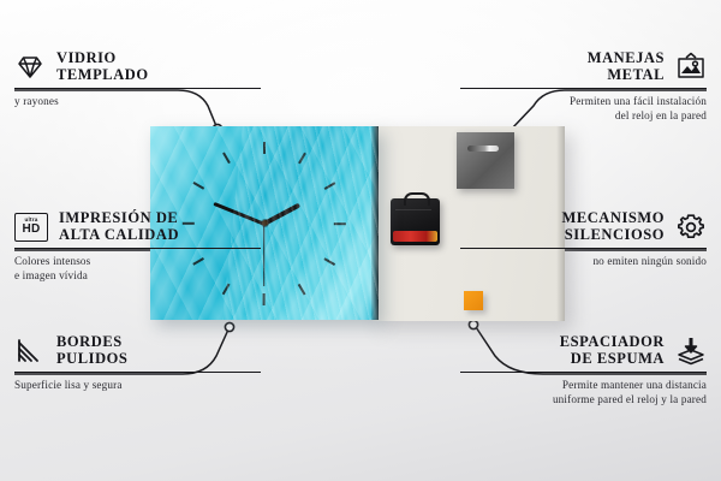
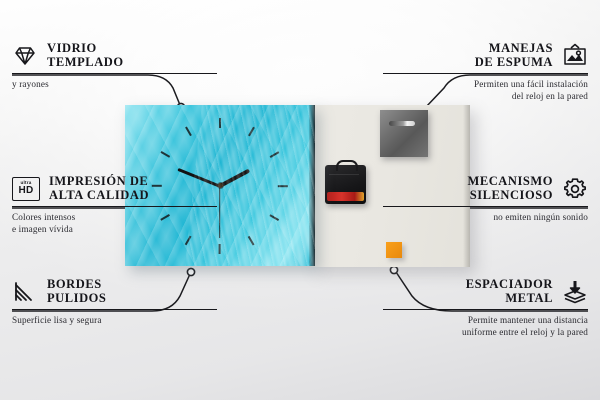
  VIDRIO
  TEMPLADO
  y rayones
  HD
  IMPRESIÓN DE
  ALTA CALIDAD
  Colores intensos
  e imagen vívida
  BORDES
  PULIDOS
  Superficie lisa y segura
  MANEJAS
- METAL
+ DE ESPUMA
  Permiten una fácil instalación
  del reloj en la pared
  MECANISMO
  SILENCIOSO
  no emiten ningún sonido
  ESPACIADOR
- DE ESPUMA
+ METAL
  Permite mantener una distancia
- uniforme pared el reloj y la pared
+ uniforme entre el reloj y la pared
